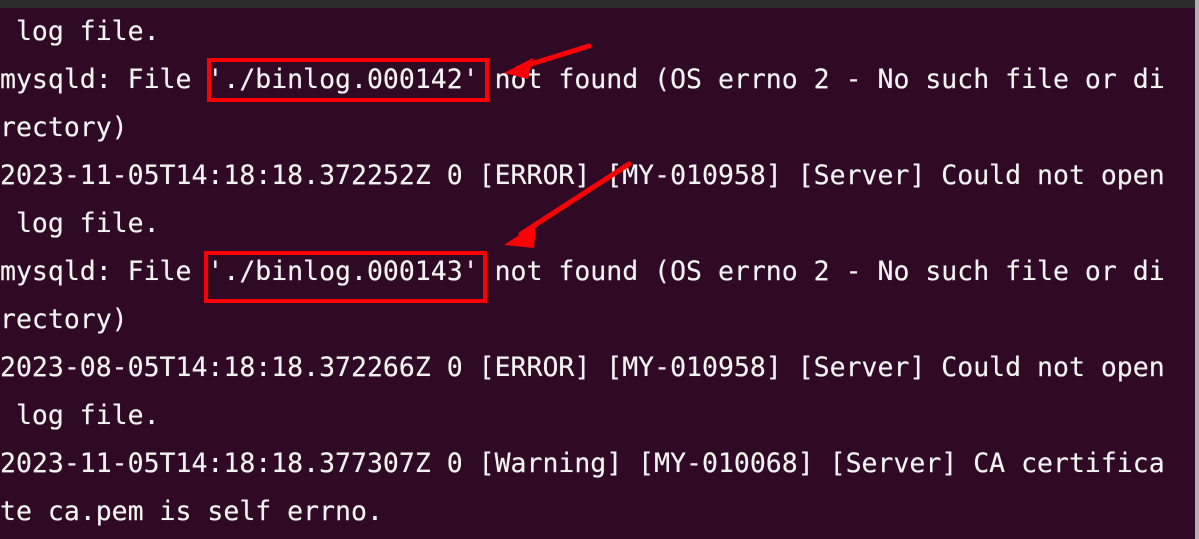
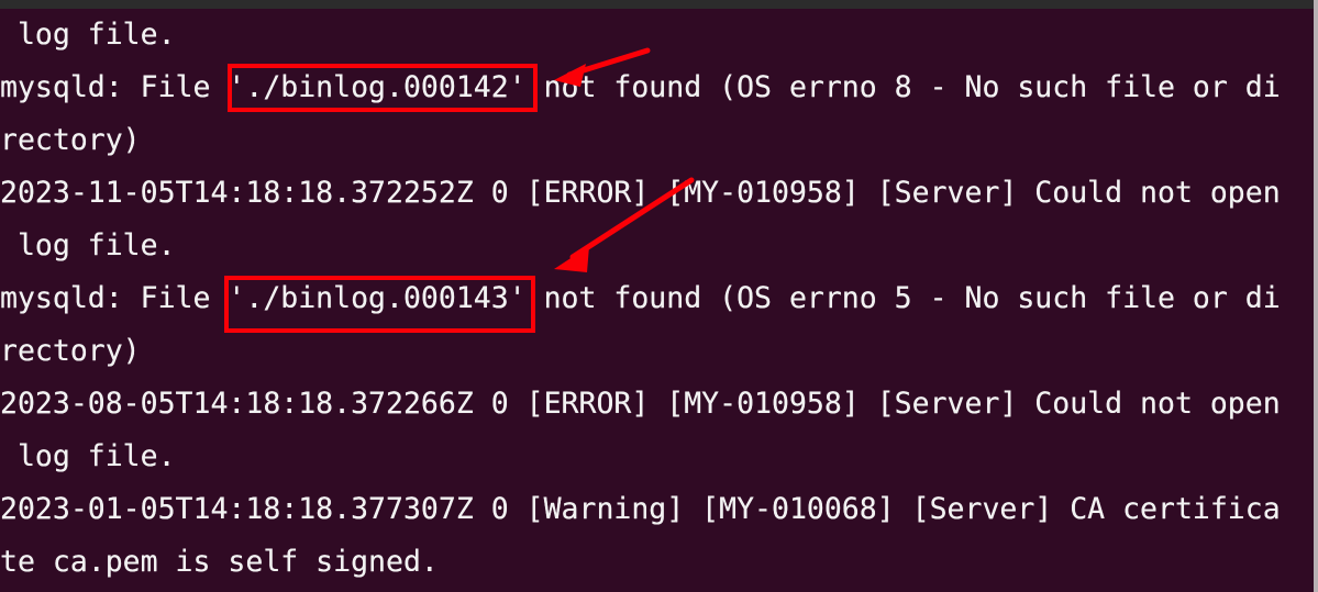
  log file.
- mysqld: File './binlog.000142' not found (OS errno 2 - No such file or di
+ mysqld: File './binlog.000142' not found (OS errno 8 - No such file or di
  rectory)
  2023-11-05T14:18:18.372252Z 0 [ERROR]MY-010958] [Server] Could not open
  log file.
- mysqld: File './binlog.000143' not found (OS errno 2 - No such file or di
+ mysqld: File './binlog.000143' not found (OS errno 5 - No such file or di
  rectory)
  2023-08-05T14:18:18.372266Z 0 [ERROR] [MY-010958] [Server] Could not open
  log file.
- 2023-11-05T14:18:18.377307Z 0 [Warning] [MY-010068] [Server] CA certifica
+ 2023-01-05T14:18:18.377307Z 0 [Warning] [MY-010068] [Server] CA certifica
- te ca.pem is self errno.
+ te ca.pem is self signed.
